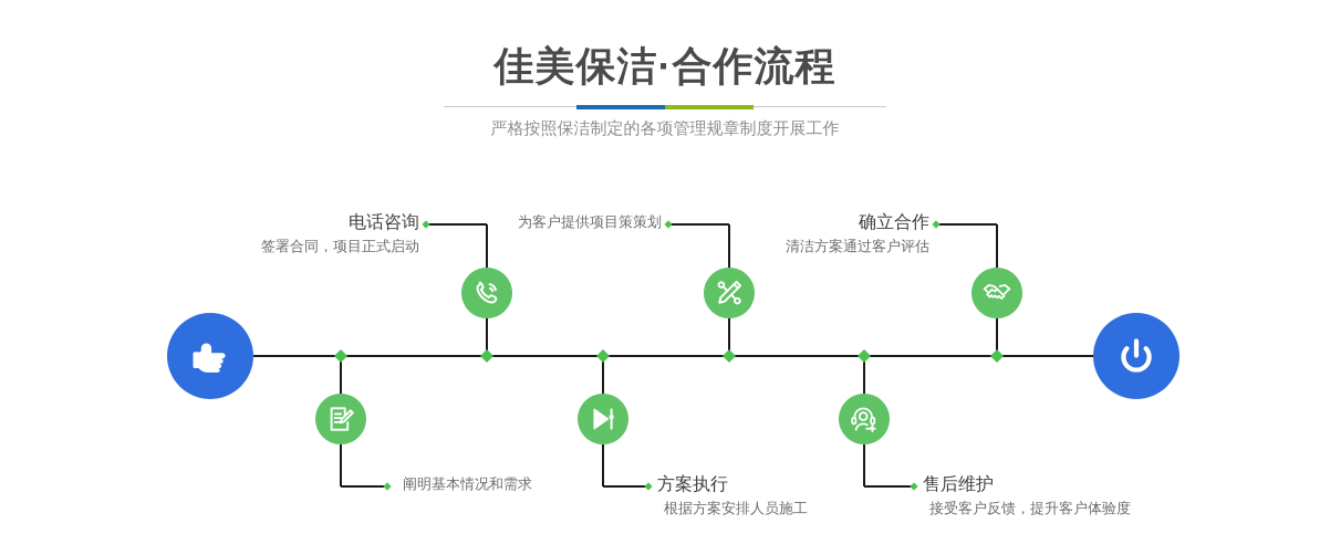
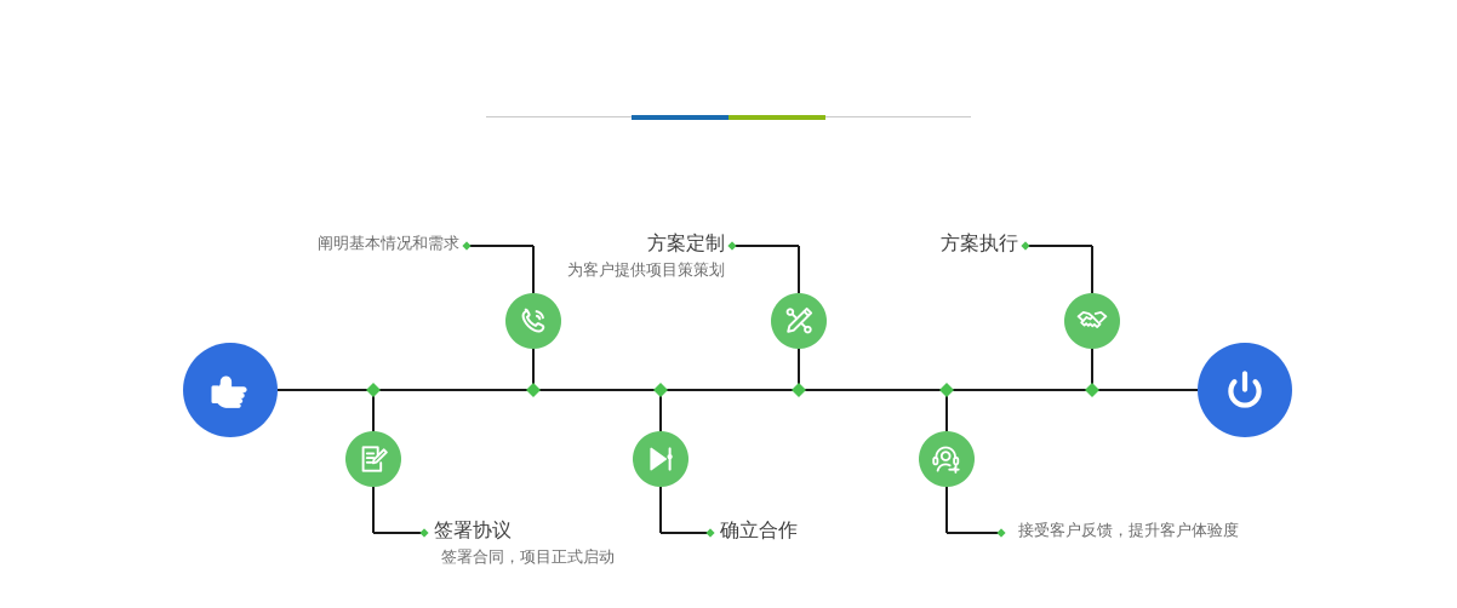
- 佳美保洁·合作流程
- 严格按照保洁制定的各项管理规章制度开展工作
- 电话咨询
- 签署合同，项目正式启动
+ 阐明基本情况和需求
+ 签署协议
- 阐明基本情况和需求
+ 签署合同，项目正式启动
+ 方案定制
  为客户提供项目策策划
- 方案执行
+ 确立合作
- 根据方案安排人员施工
- 确立合作
+ 方案执行
- 清洁方案通过客户评估
- 售后维护
  接受客户反馈，提升客户体验度
